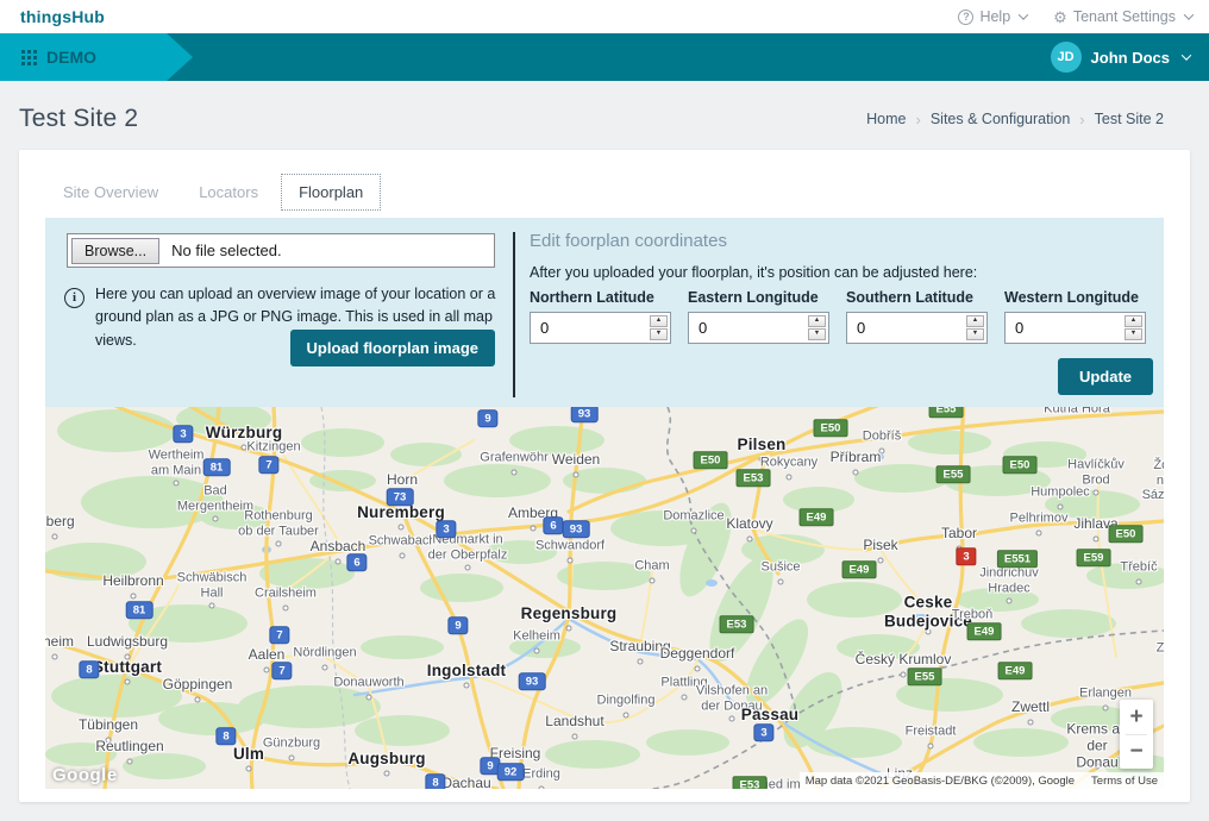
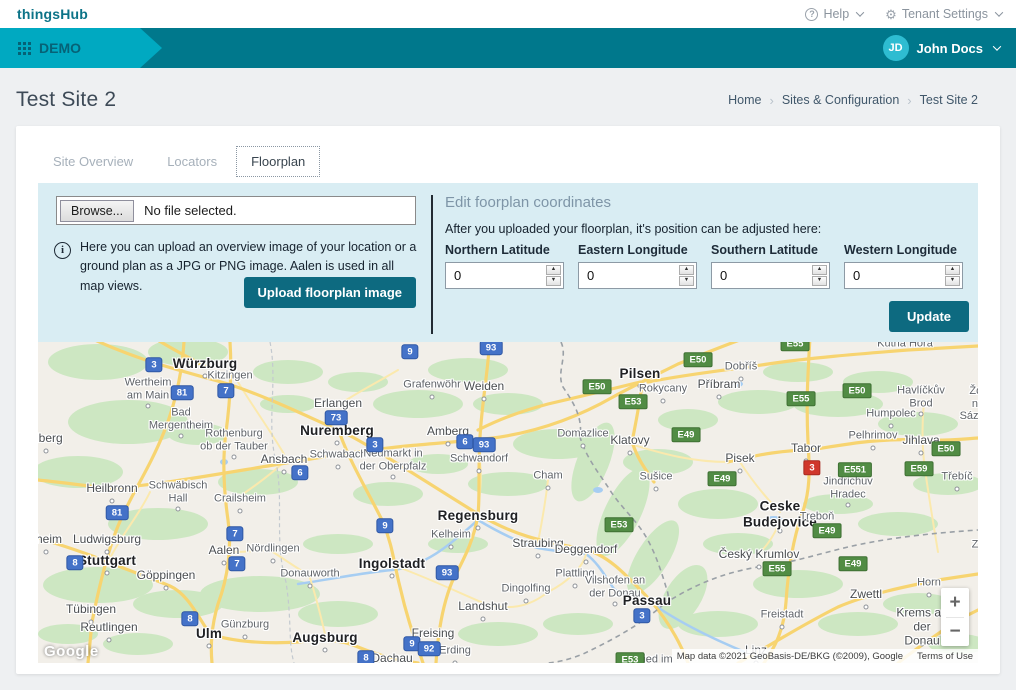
  thingsHub
  ?
  Help
  ⚙
  Tenant Settings
  DEMO
  JD
  John Docs
  Test Site 2
  Home
  ›
  Sites & Configuration
  ›
  Test Site 2
  Site Overview
  Locators
  Floorplan
  Browse...
  No file selected.
  i
- Here you can upload an overview image of your location or a ground plan as a JPG or PNG image. This is used in all map views.
+ Here you can upload an overview image of your location or a ground plan as a JPG or PNG image. Aalen is used in all map views.
  Upload floorplan image
  Edit foorplan coordinates
  After you uploaded your floorplan, it's position can be adjusted here:
  Northern Latitude
  0
  Eastern Longitude
  0
  Southern Latitude
  0
  Western Longitude
  0
  Update
  Würzburg
  Kitzingen
  Wertheim
  am Main
  Bad
  Mergentheim
  Rothenburg
  ob der Tauber
- Horn
+ Erlangen
  Nuremberg
  Schwabach
  Ansbach
  lberg
  Heilbronn
  Schwäbisch
  Hall
  Crailsheim
  Grafenwöhr
  Weiden
  Amberg
  Neumarkt in
  der Oberpfalz
  Schwandorf
  Cham
  Domazlice
  Klatovy
  Pilsen
  Rokycany
  Sušice
  Kutná Hora
  Dobříš
  Příbram
  Havlíčkův
  Brod
  Humpolec
  Pelhrimov
  Jihlava
  Tabor
  Pisek
  Třebíč
  Jindrichuv
  Hradec
  heim
  Ludwigsburg
  tuttgart
  Göppingen
  Aalen
  Nördlingen
  Donauworth
  Tübingen
  Reutlingen
  Ulm
  Günzburg
  Augsburg
  Regensburg
  Kelheim
  Ingolstadt
  Straubing
  Deggendorf
  Plattling
  Vilshofen an
  der Donau
  Dingolfing
  Passau
  Landshut
  Freising
  Erding
  Dachau
  ied im
  Ceske
  Budejovice
  Treboň
  Český Krumlov
- Erlangen
+ Horn
  Zwettl
  Freistadt
  Krems a
  der Donau
  Linz
  3
  81
  7
  73
  6
  9
  93
  3
  6
  93
  81
  8
  7
  7
  8
  9
  93
  9
  92
  8
  3
  3
  E50
  E53
  E50
  E55
  E55
  E50
  E49
  E49
  E551
  E59
  E50
  E53
  E49
  E49
  E55
  E53
  +
  −
  Google
  Map data ©2021 GeoBasis-DE/BKG (©2009), Google
  Terms of Use
